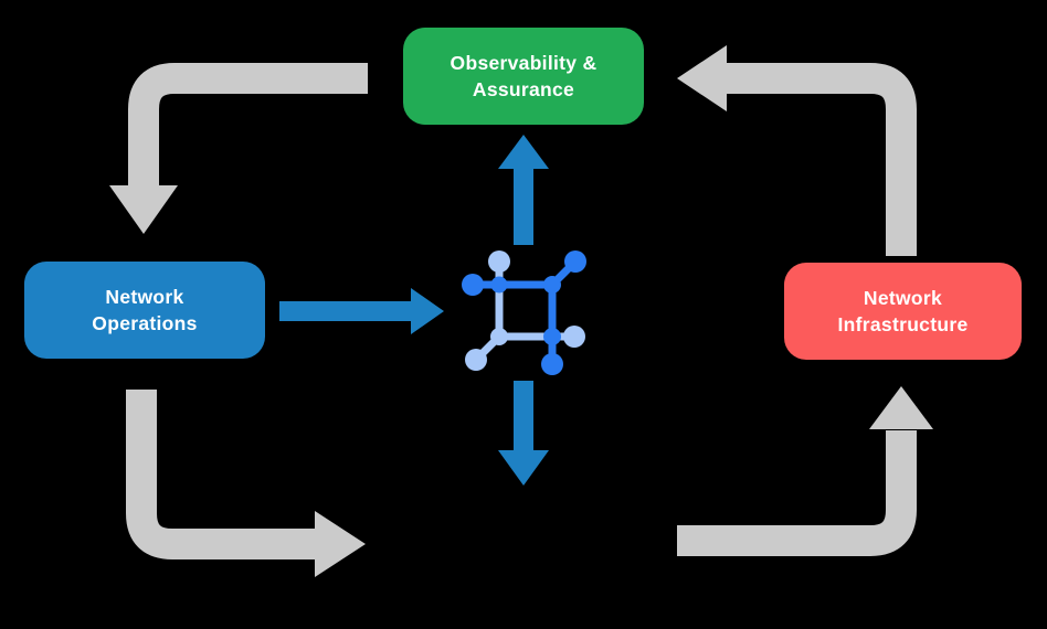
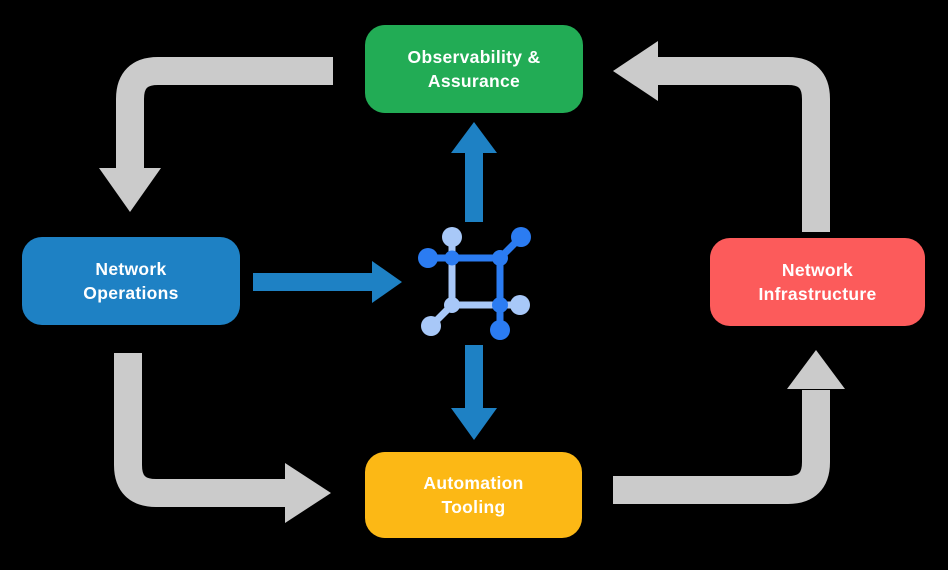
  Observability &
  Assurance
  Network
  Operations
  Network
  Infrastructure
+ Automation
+ Tooling
